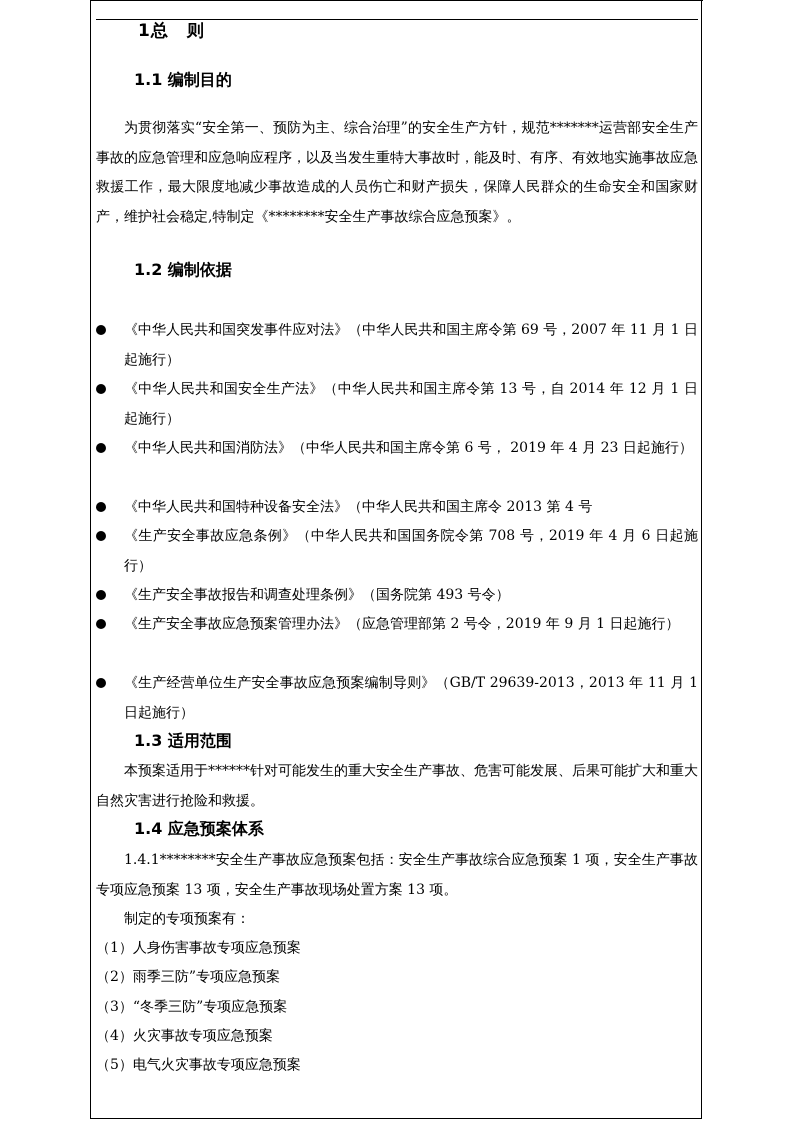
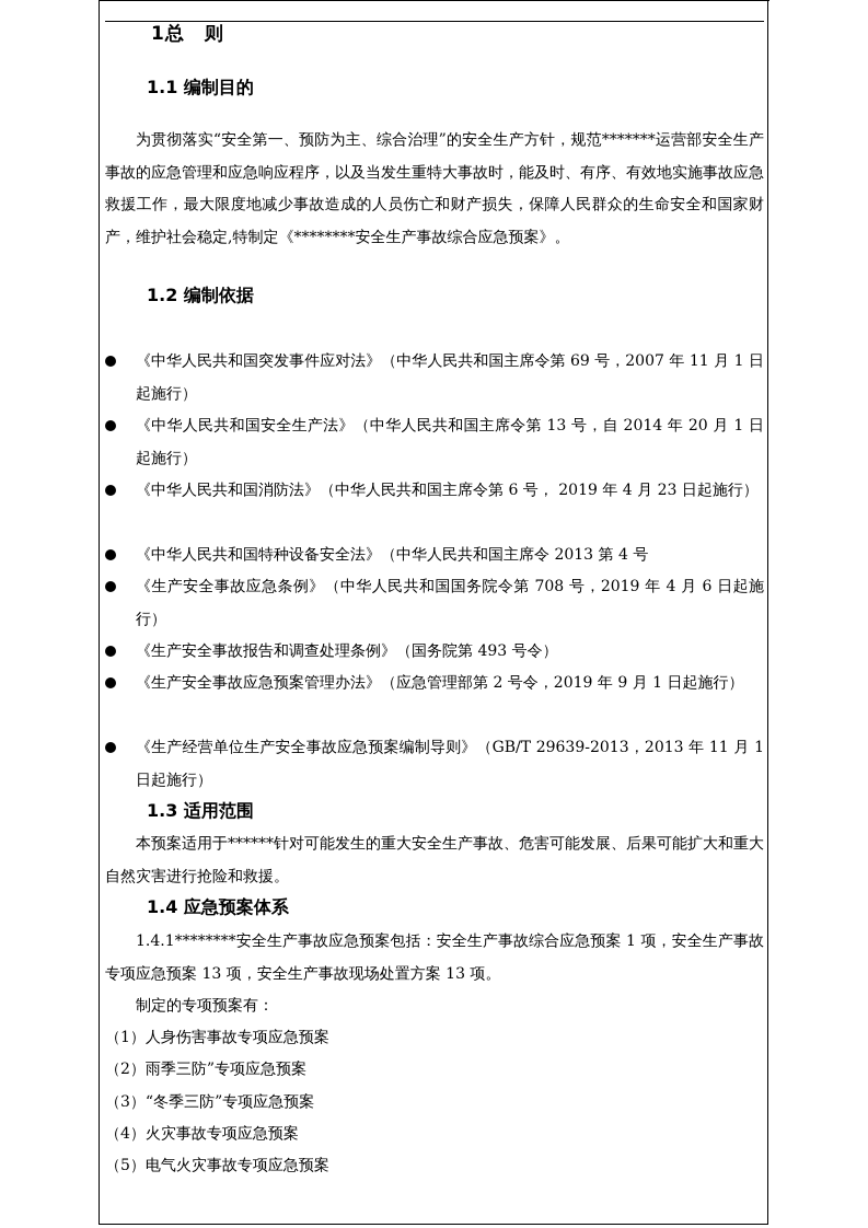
  1总 则
  1.1 编制目的
  为贯彻落实“安全第一、预防为主、综合治理”的安全生产方针，规范*******运营部安全生产事故的应急管理和应急响应程序，以及当发生重特大事故时，能及时、有序、有效地实施事故应急救援工作，最大限度地减少事故造成的人员伤亡和财产损失，保障人民群众的生命安全和国家财产，维护社会稳定,特制定《********安全生产事故综合应急预案》。
  1.2 编制依据
  《中华人民共和国突发事件应对法》（中华人民共和国主席令第 69 号，2007 年 11 月 1 日起施行）
- 《中华人民共和国安全生产法》（中华人民共和国主席令第 13 号，自 2014 年 12 月 1 日起施行）
+ 《中华人民共和国安全生产法》（中华人民共和国主席令第 13 号，自 2014 年 20 月 1 日起施行）
  《中华人民共和国消防法》（中华人民共和国主席令第 6 号， 2019 年 4 月 23 日起施行）
  《中华人民共和国特种设备安全法》（中华人民共和国主席令 2013 第 4 号
  《生产安全事故应急条例》（中华人民共和国国务院令第 708 号，2019 年 4 月 6 日起施行）
  《生产安全事故报告和调查处理条例》（国务院第 493 号令）
  《生产安全事故应急预案管理办法》（应急管理部第 2 号令，2019 年 9 月 1 日起施行）
  《生产经营单位生产安全事故应急预案编制导则》（GB/T 29639-2013，2013 年 11 月 1 日起施行）
  1.3 适用范围
  本预案适用于******针对可能发生的重大安全生产事故、危害可能发展、后果可能扩大和重大自然灾害进行抢险和救援。
  1.4 应急预案体系
  1.4.1********安全生产事故应急预案包括：安全生产事故综合应急预案 1 项，安全生产事故专项应急预案 13 项，安全生产事故现场处置方案 13 项。
  制定的专项预案有：
  （1）人身伤害事故专项应急预案
  （2）雨季三防”专项应急预案
  （3）“冬季三防”专项应急预案
  （4）火灾事故专项应急预案
  （5）电气火灾事故专项应急预案
